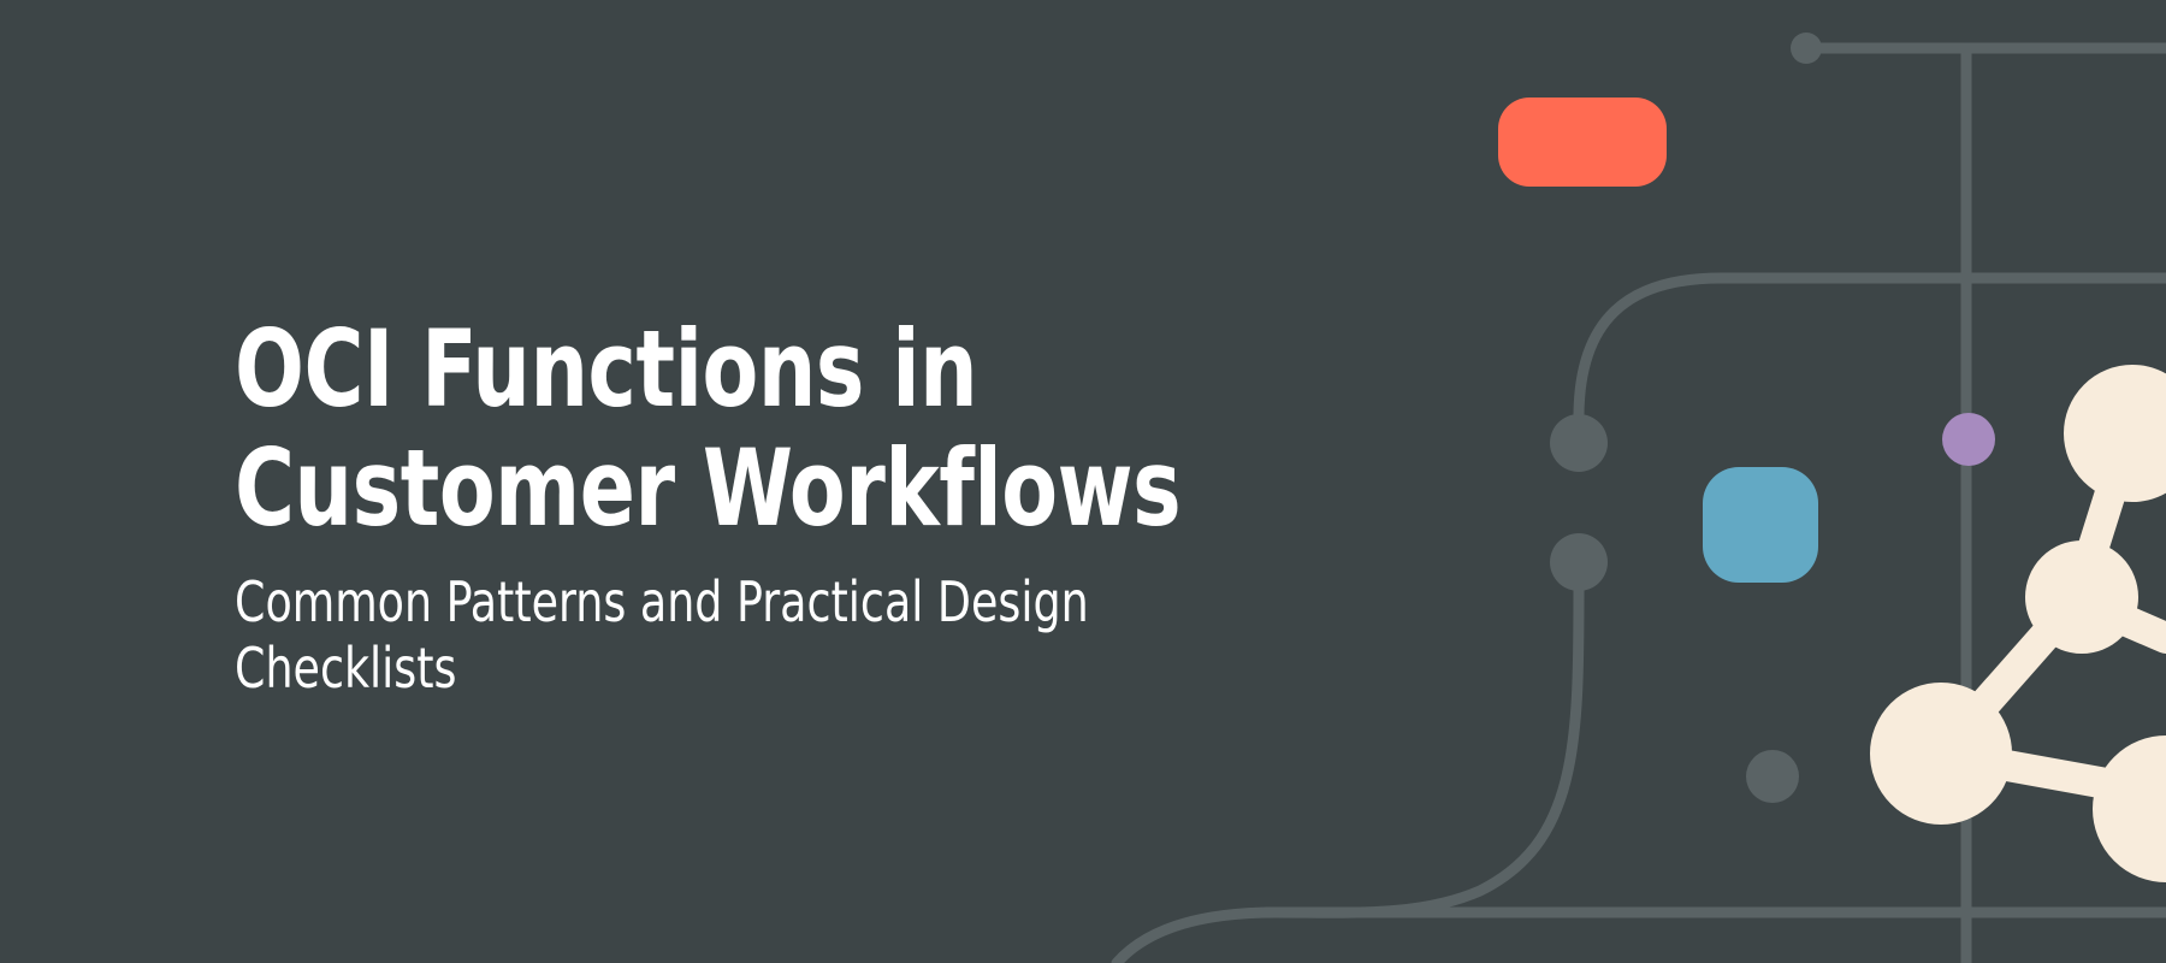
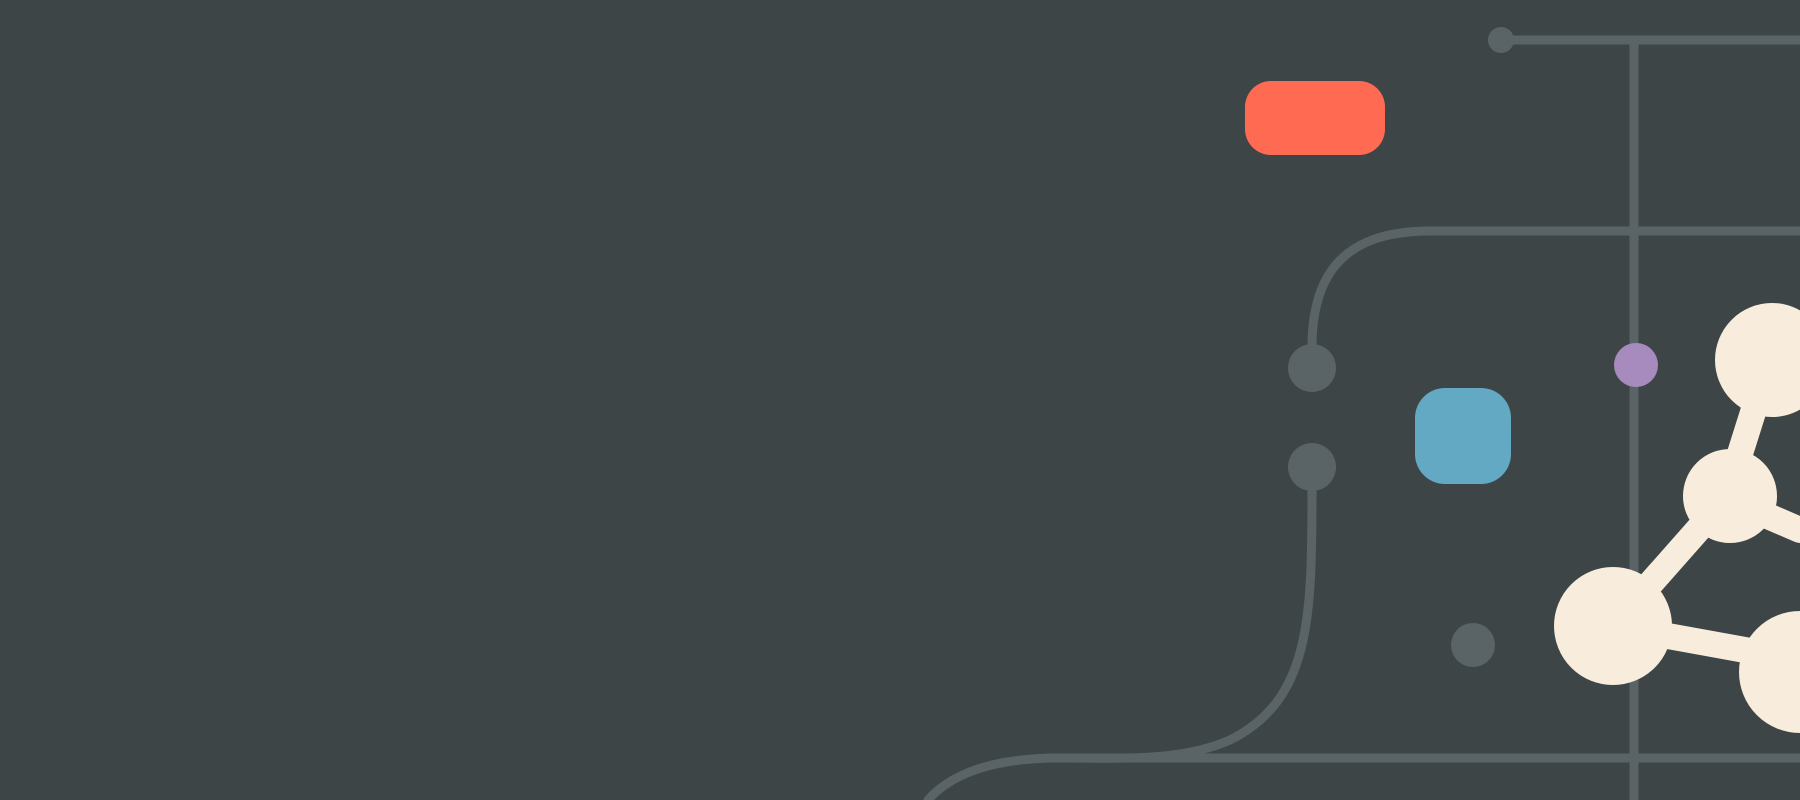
- OCI Functions in
- Customer Workflows
- Common Patterns and Practical Design Checklists
